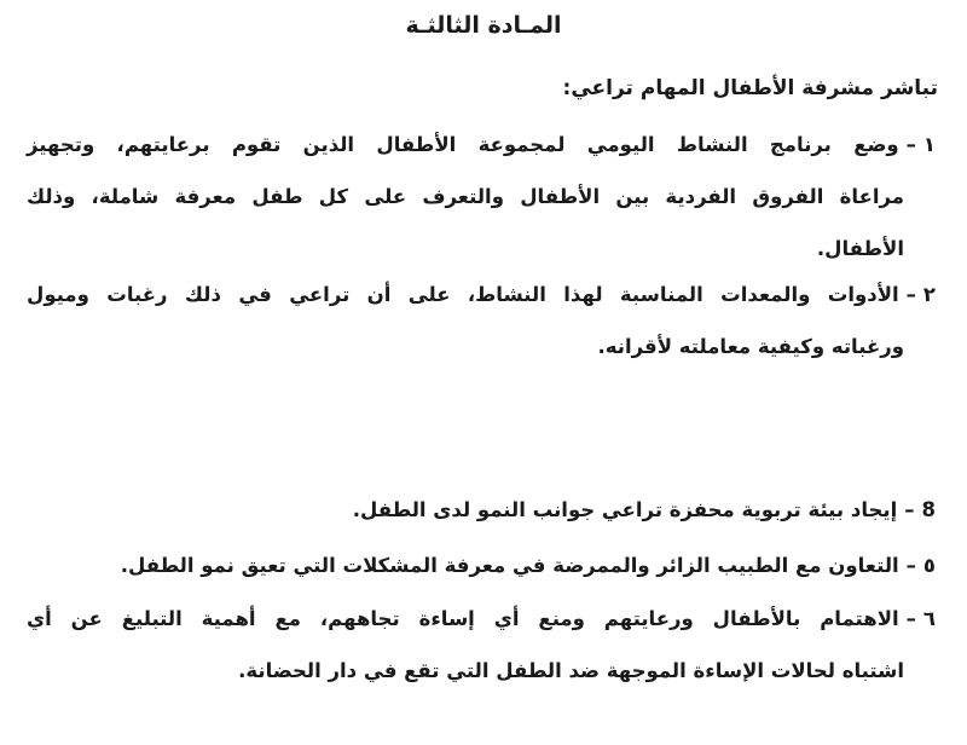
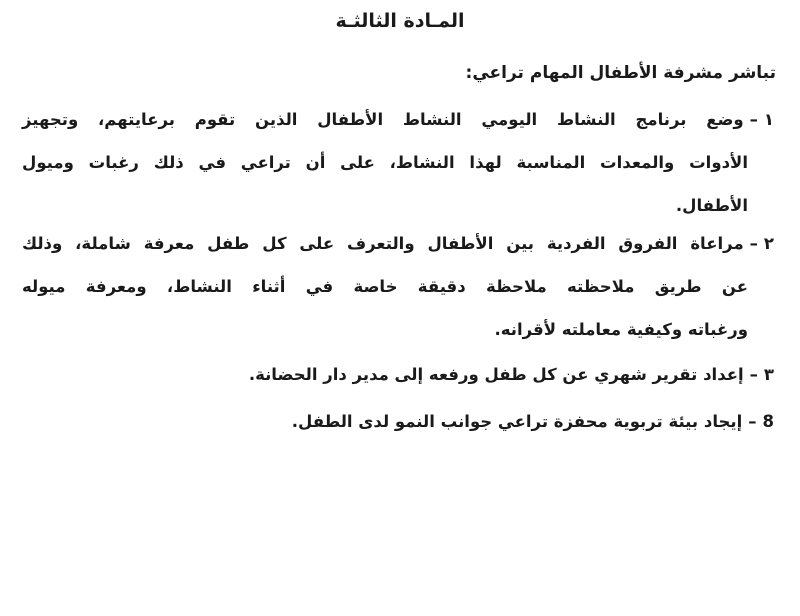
  المـادة الثالثـة
  تباشر مشرفة الأطفال المهام تراعي:
- ١–وضع برنامج النشاط اليومي لمجموعة الأطفال الذين تقوم برعايتهم، وتجهيز
+ ١–وضع برنامج النشاط اليومي النشاط الأطفال الذين تقوم برعايتهم، وتجهيز
- مراعاة الفروق الفردية بين الأطفال والتعرف على كل طفل معرفة شاملة، وذلك
+ الأدوات والمعدات المناسبة لهذا النشاط، على أن تراعي في ذلك رغبات وميول
  الأطفال.
- ٢–الأدوات والمعدات المناسبة لهذا النشاط، على أن تراعي في ذلك رغبات وميول
+ ٢–مراعاة الفروق الفردية بين الأطفال والتعرف على كل طفل معرفة شاملة، وذلك
+ عن طريق ملاحظته ملاحظة دقيقة خاصة في أثناء النشاط، ومعرفة ميوله
  ورغباته وكيفية معاملته لأقرانه.
+ ٣–إعداد تقرير شهري عن كل طفل ورفعه إلى مدير دار الحضانة.
  8–إيجاد بيئة تربوية محفزة تراعي جوانب النمو لدى الطفل.
- ٥–التعاون مع الطبيب الزائر والممرضة في معرفة المشكلات التي تعيق نمو الطفل.
- ٦–الاهتمام بالأطفال ورعايتهم ومنع أي إساءة تجاههم، مع أهمية التبليغ عن أي
- اشتباه لحالات الإساءة الموجهة ضد الطفل التي تقع في دار الحضانة.
